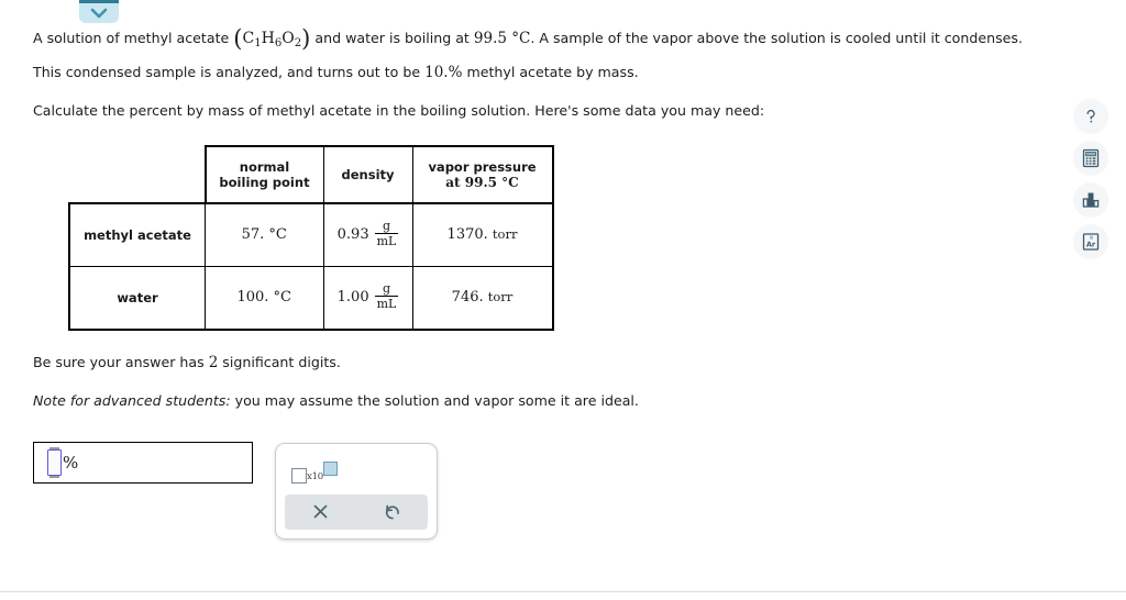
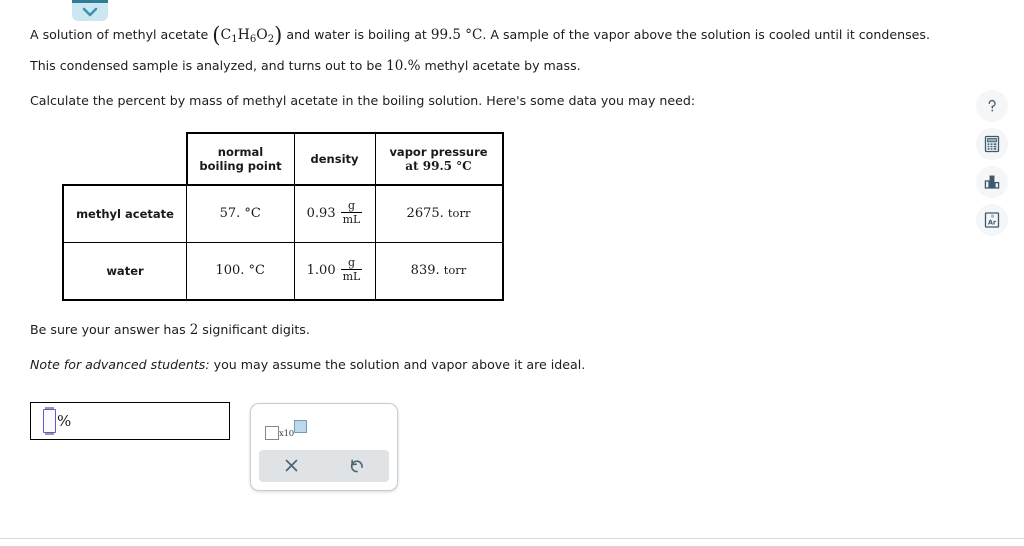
  A solution of methyl acetate (C1H6O2) and water is boiling at 99.5 °C. A sample of the vapor above the solution is cooled until it condenses. This condensed sample is analyzed, and turns out to be 10.% methyl acetate by mass.
  Calculate the percent by mass of methyl acetate in the boiling solution. Here's some data you may need:
  	normal boiling point	density	vapor pressure at 99.5 °C
- methyl acetate	57. °C	0.93gmL	1370. torr
+ methyl acetate	57. °C	0.93gmL	2675. torr
- water	100. °C	1.00gmL	746. torr
+ water	100. °C	1.00gmL	839. torr
  Be sure your answer has 2 significant digits.
- Note for advanced students: you may assume the solution and vapor some it are ideal.
+ Note for advanced students: you may assume the solution and vapor above it are ideal.
  %
  x10
  Ar
